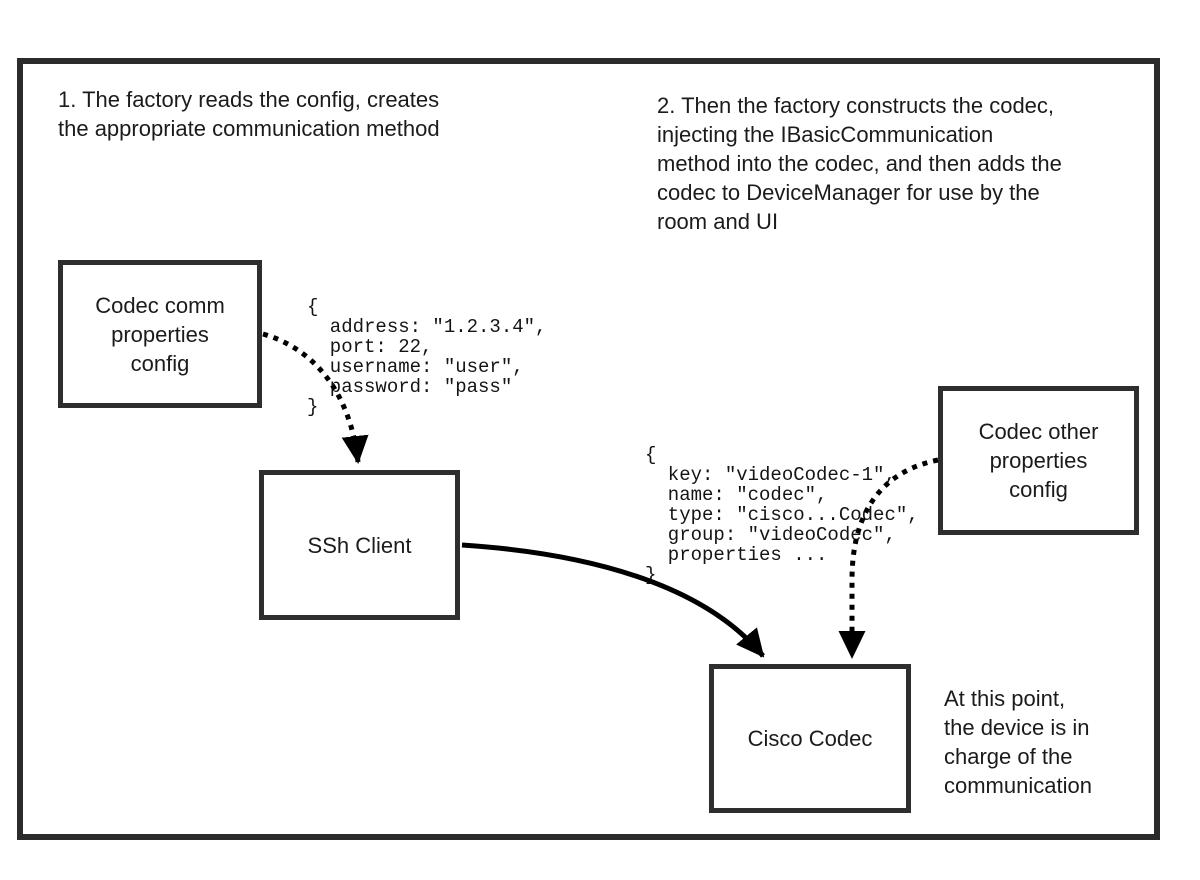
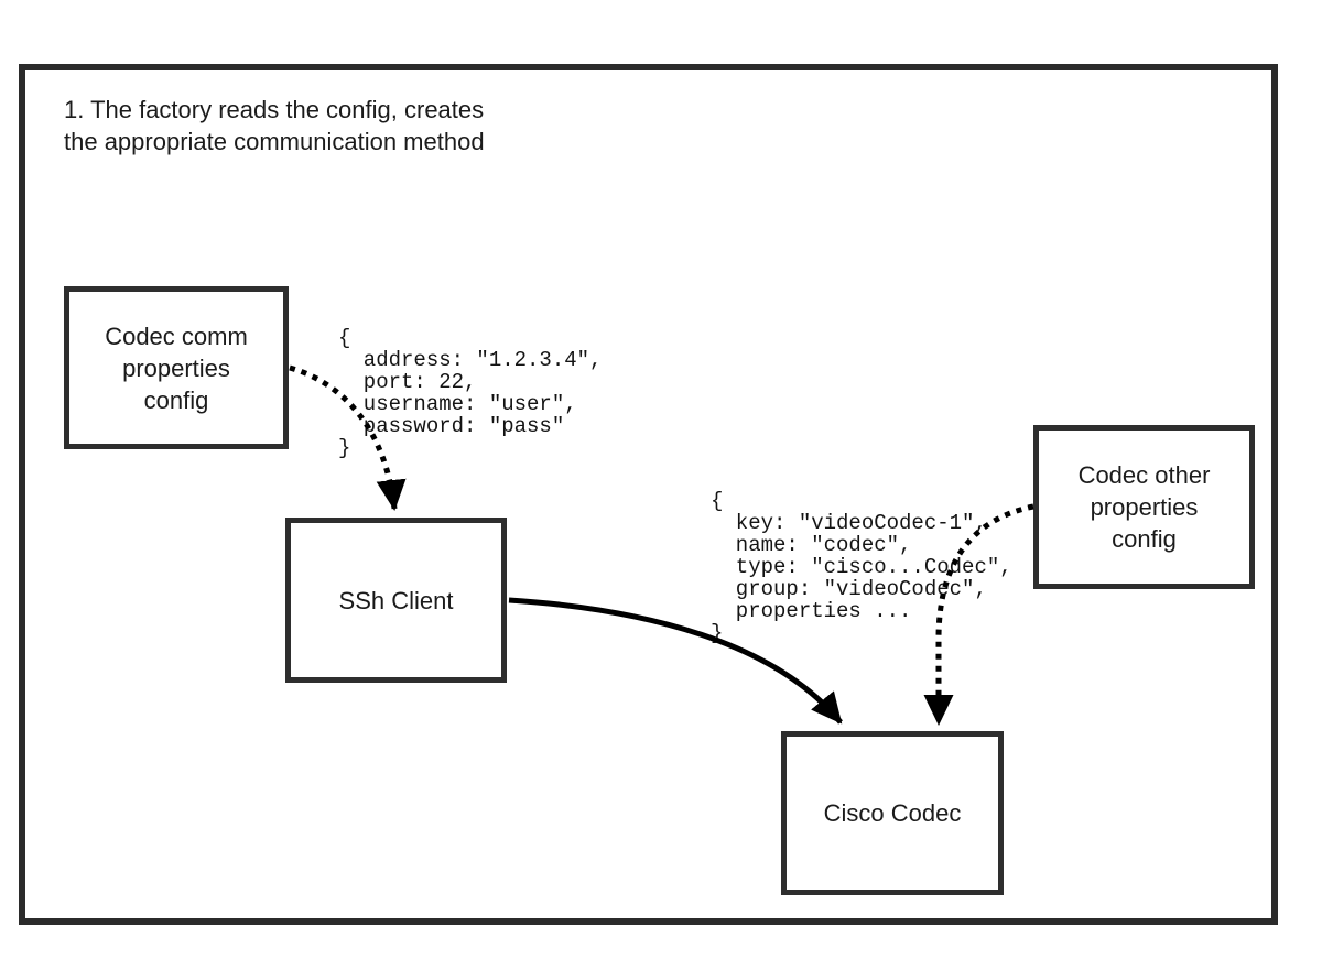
  1. The factory reads the config, creates
  the appropriate communication method
- 2. Then the factory constructs the codec,
- injecting the IBasicCommunication
- method into the codec, and then adds the
- codec to DeviceManager for use by the
- room and UI
- At this point,
- the device is in
- charge of the
- communication
  Codec comm
  properties
  config
  SSh Client
  Codec other
  properties
  config
  Cisco Codec
  {
  address: "1.2.3.4",
  port: 22,
  username: "user",
  assword: "pass"
  }
  {
  key: "videoCodec-1",
  name: "codec",
  type: "cisco...Codec",
  group: "videoCodec",
  properties ...
  }
